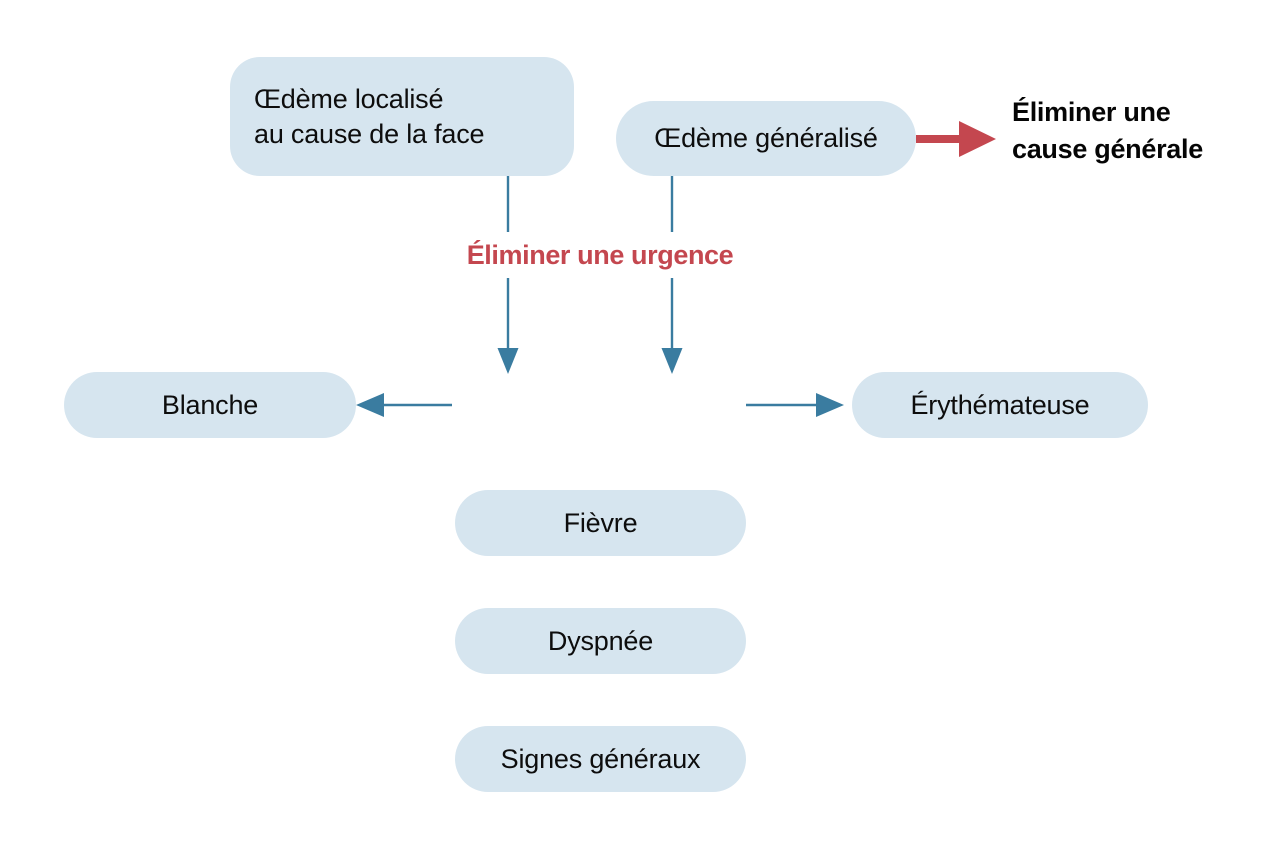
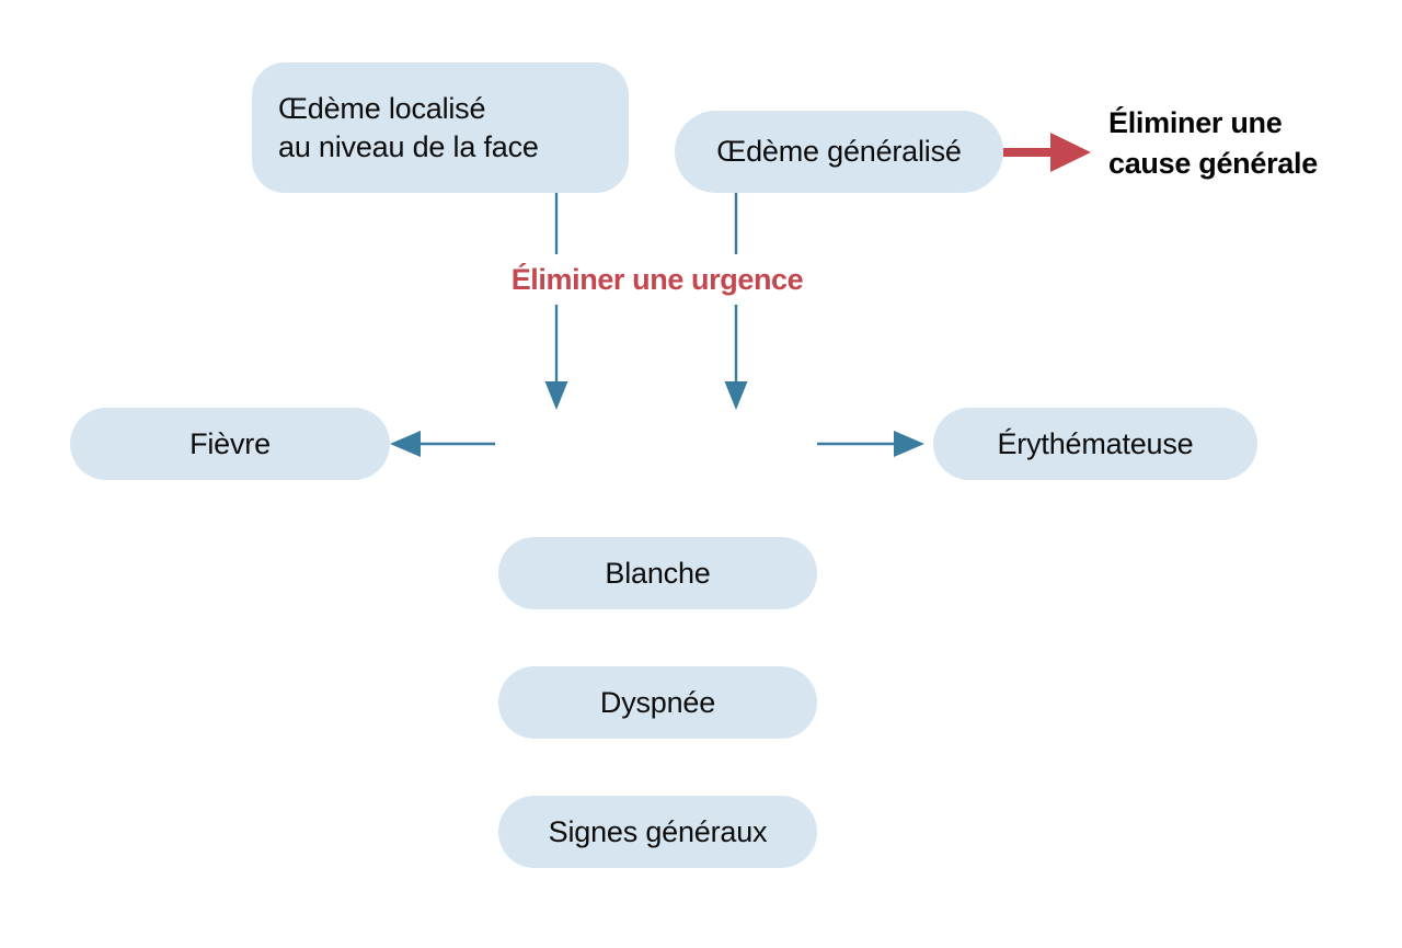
  Œdème localisé
- au cause de la face
+ au niveau de la face
  Œdème généralisé
  Éliminer une
  cause générale
  Éliminer une urgence
- Blanche
+ Fièvre
  Érythémateuse
- Fièvre
+ Blanche
  Dyspnée
  Signes généraux
